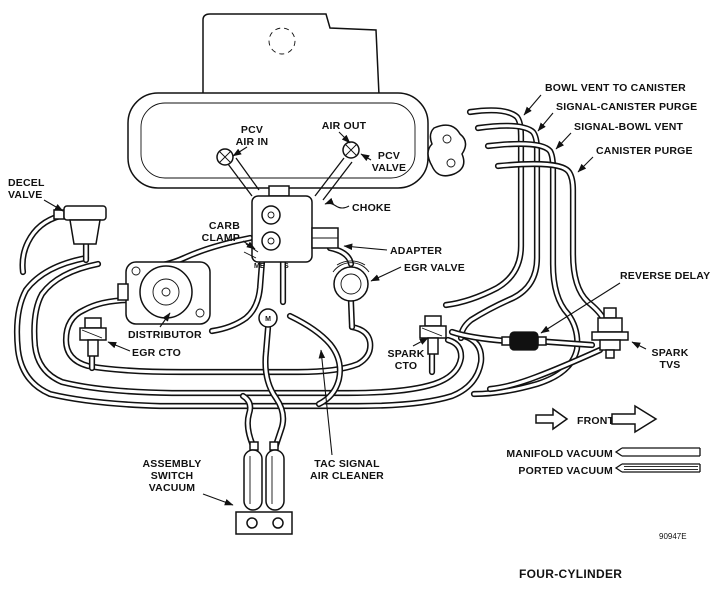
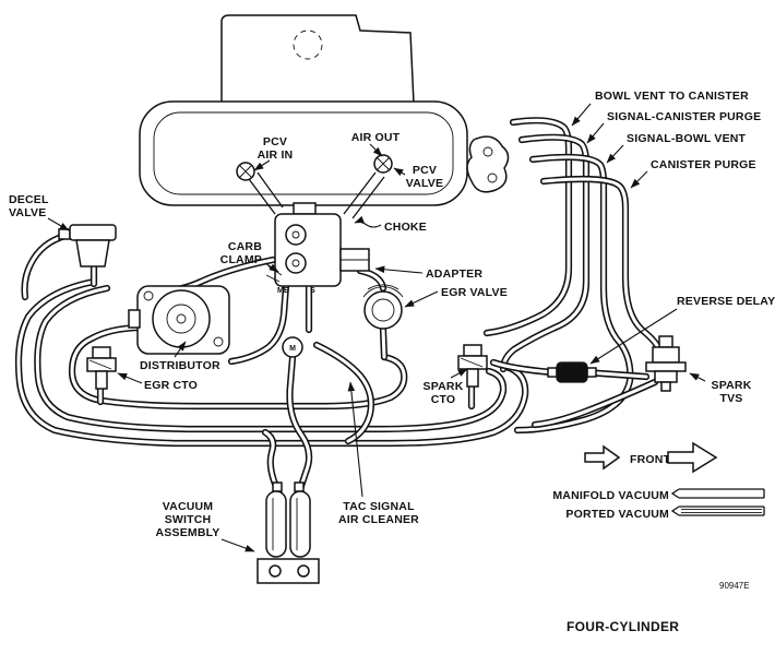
  BOWL VENT TO CANISTER
  SIGNAL-CANISTER PURGE
  SIGNAL-BOWL VENT
  CANISTER PURGE
  PCV
  AIR IN
  AIR OUT
  PCV
  VALVE
  CHOKE
  DECEL
  VALVE
  CARB
  CLAMP
  ADAPTER
  EGR VALVE
  REVERSE DELAY
  DISTRIBUTOR
  EGR CTO
  SPARK
  CTO
  SPARK
  TVS
- ASSEMBLY
+ VACUUM
  SWITCH
- VACUUM
+ ASSEMBLY
  TAC SIGNAL
  AIR CLEANER
  FRONT
  MANIFOLD VACUUM
  PORTED VACUUM
  90947E
  FOUR-CYLINDER
